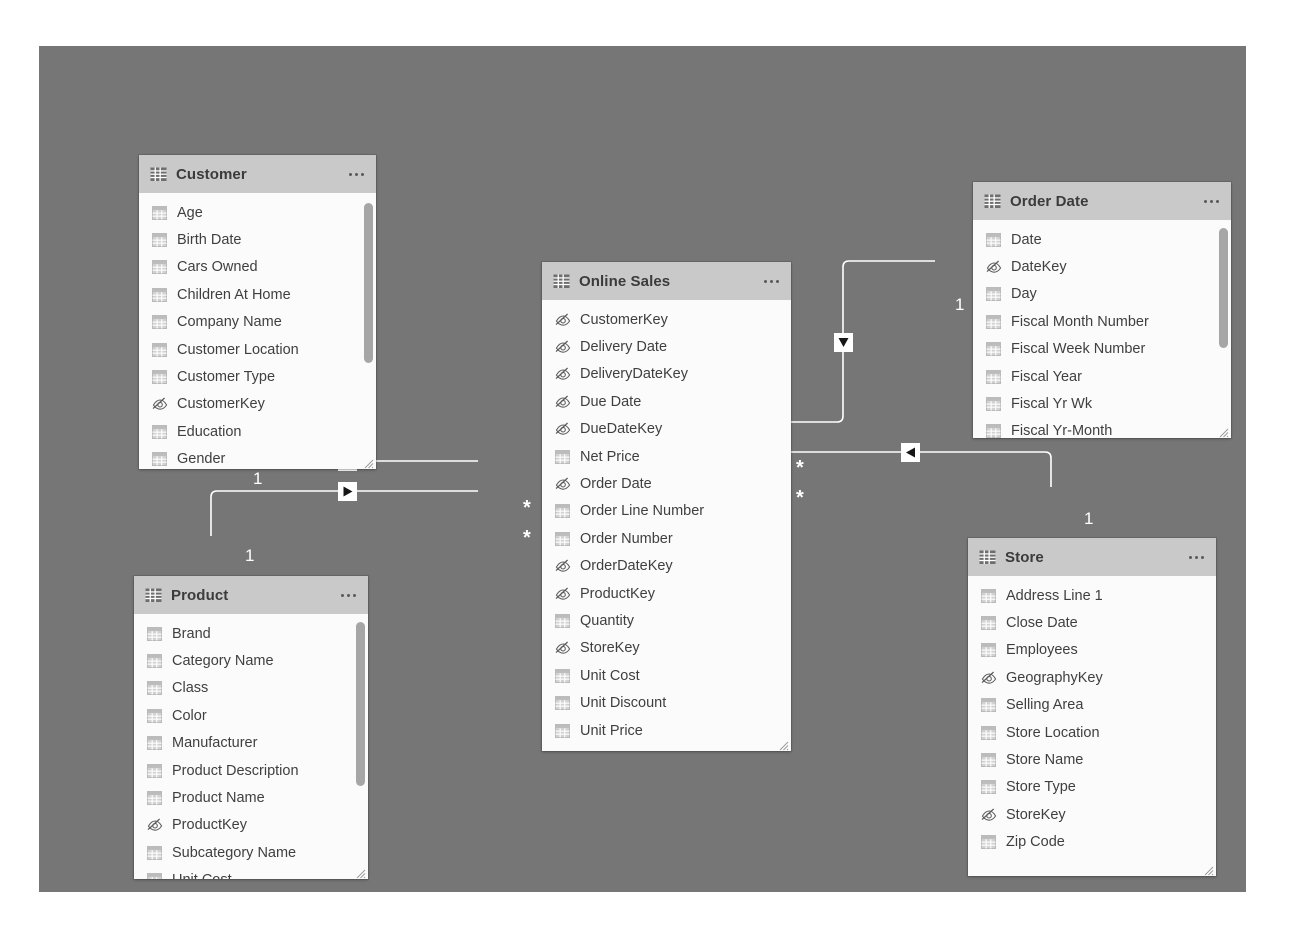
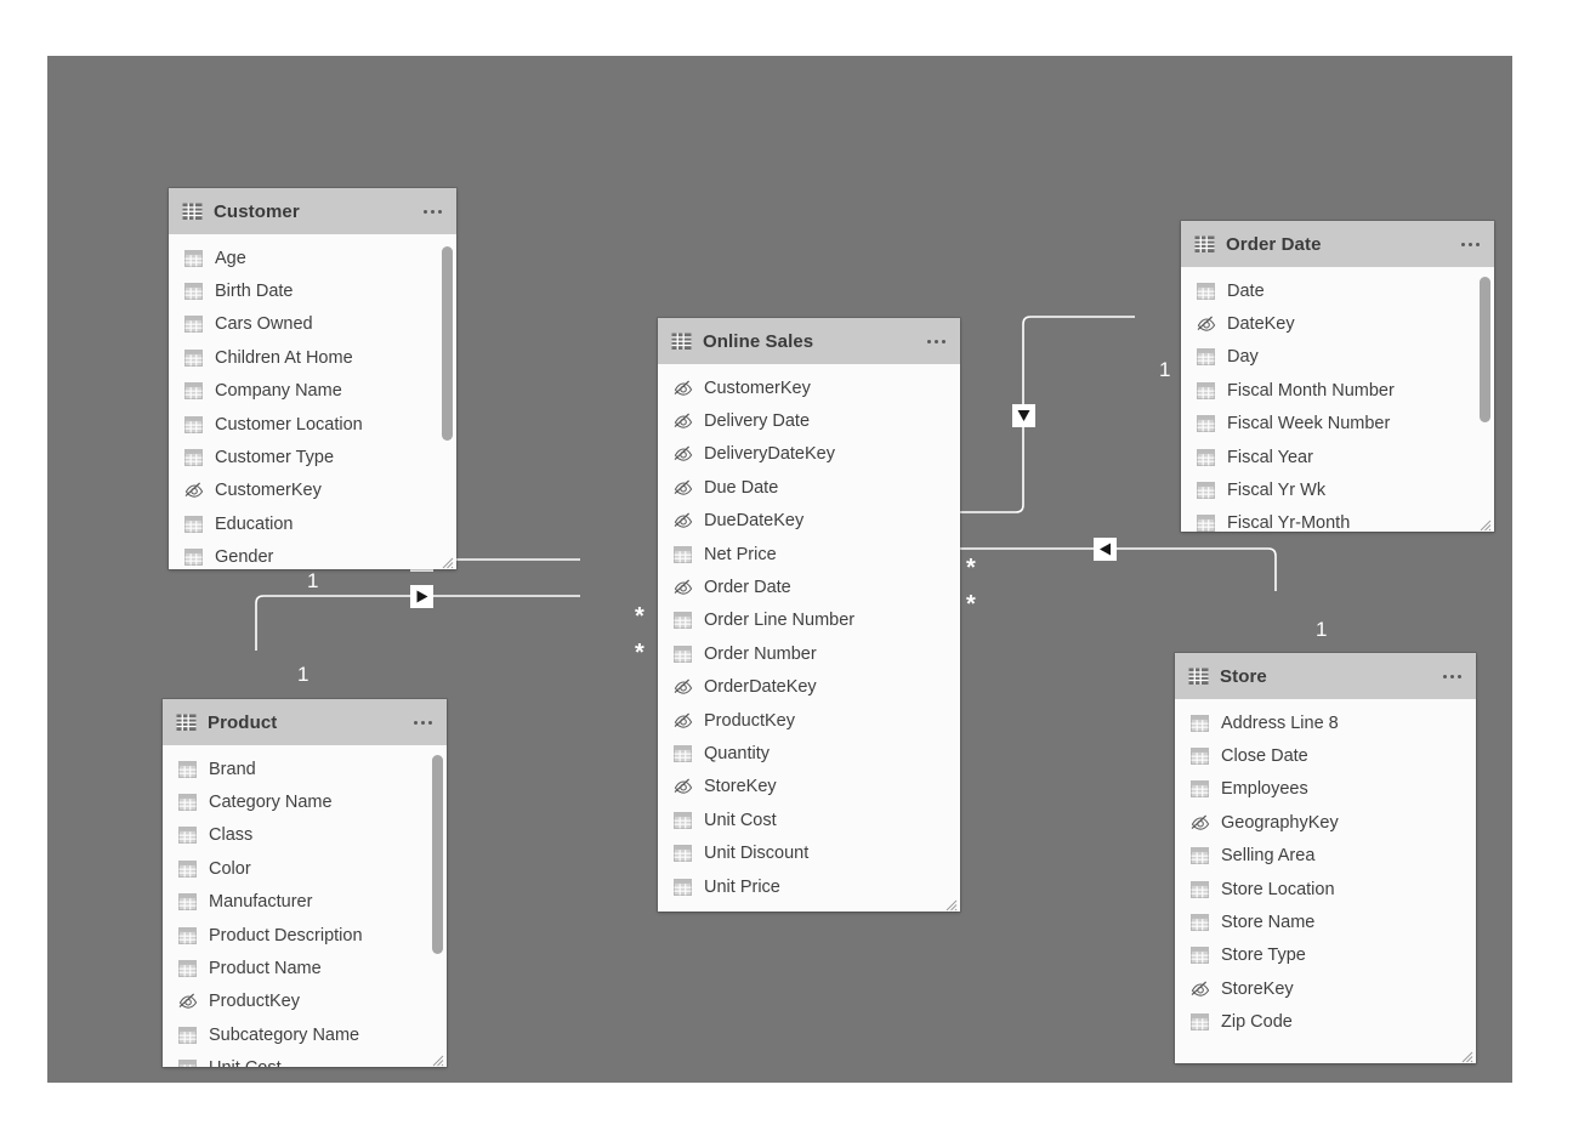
  1
  *
  1
  *
  1
  *
  *
  1
  Customer
  Age
  Birth Date
  Cars Owned
  Children At Home
  Company Name
  Customer Location
  Customer Type
  CustomerKey
  Education
  Gender
  Online Sales
  CustomerKey
  Delivery Date
  DeliveryDateKey
  Due Date
  DueDateKey
  Net Price
  Order Date
  Order Line Number
  Order Number
  OrderDateKey
  ProductKey
  Quantity
  StoreKey
  Unit Cost
  Unit Discount
  Unit Price
  Order Date
  Date
  DateKey
  Day
  Fiscal Month Number
  Fiscal Week Number
  Fiscal Year
  Fiscal Yr Wk
  Fiscal Yr-Month
  Store
- Address Line 1
+ Address Line 8
  Close Date
  Employees
  GeographyKey
  Selling Area
  Store Location
  Store Name
  Store Type
  StoreKey
  Zip Code
  Product
  Brand
  Category Name
  Class
  Color
  Manufacturer
  Product Description
  Product Name
  ProductKey
  Subcategory Name
